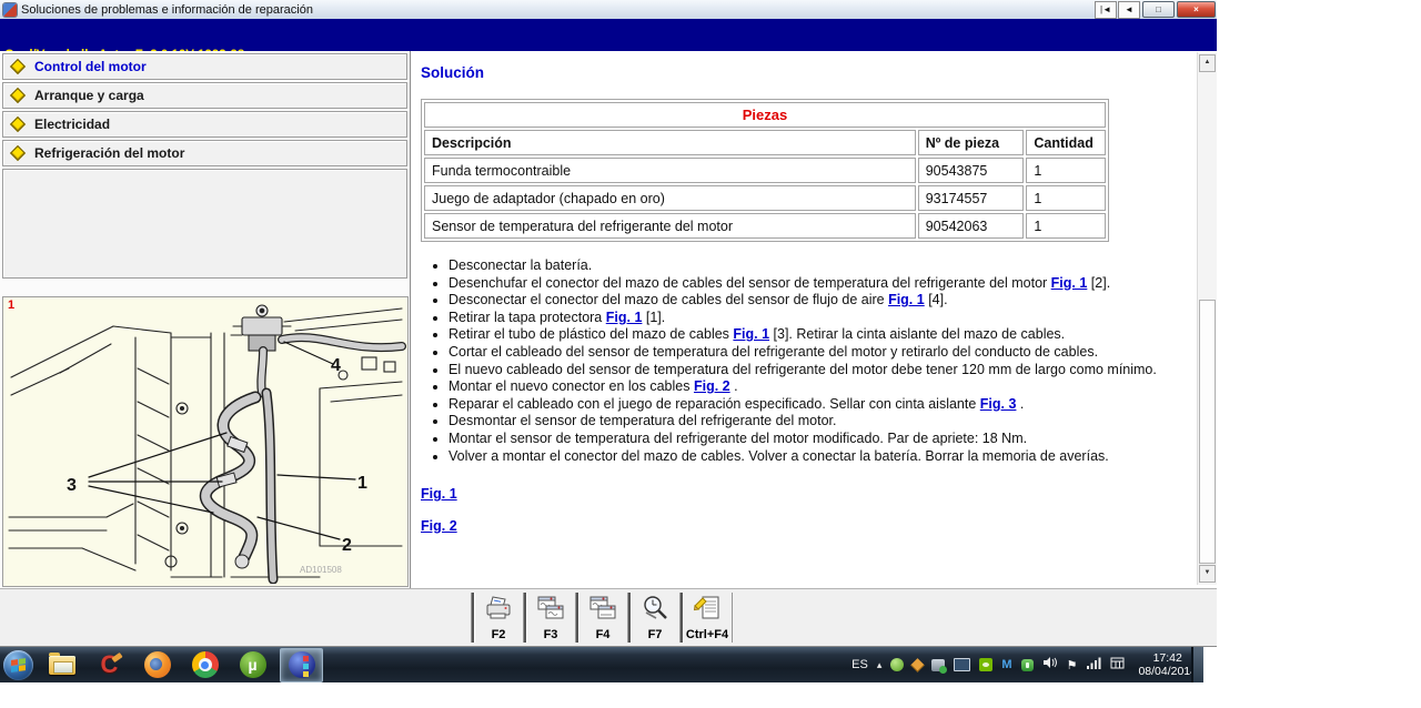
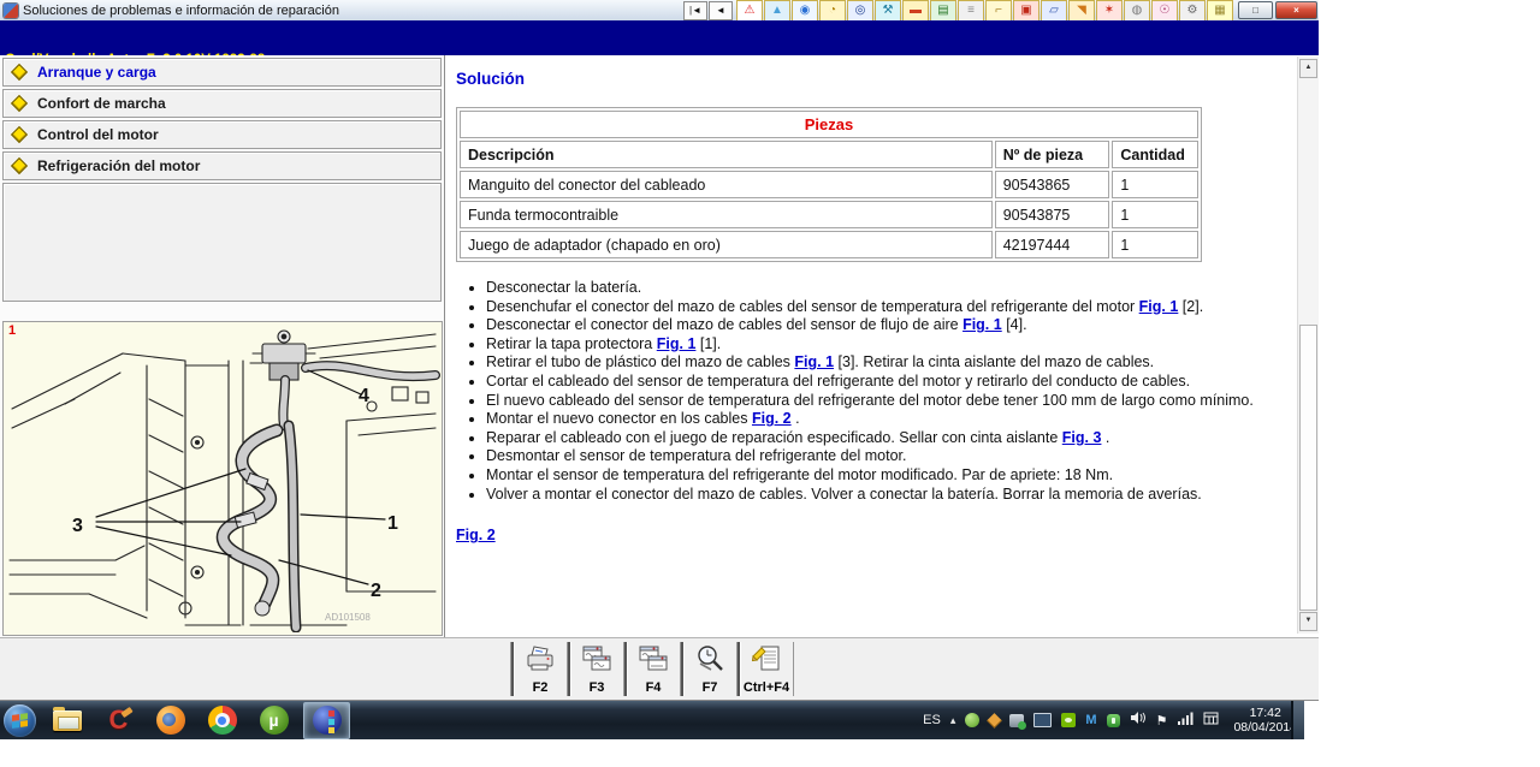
  Soluciones de problemas e información de reparación
  |◄
  ◄
+ ⚠
+ ▲
+ ◉
+ ◔
+ ◎
+ ⚒
+ ▬
+ ▤
+ ≡
+ ⌐
+ ▣
+ ▱
+ ◥
+ ✶
+ ◍
+ ☉
+ ⚙
+ ▦
  □
  ×
- Control del motor
+ Arranque y carga
+ Confort de marcha
- Arranque y carga
+ Control del motor
- Electricidad
  Refrigeración del motor
  1
  4
  3
  1
  2
  AD101508
  Solución
  Piezas
  Descripción	Nº de pieza	Cantidad
+ Manguito del conector del cableado	90543865	1
  Funda termocontraible	90543875	1
- Juego de adaptador (chapado en oro)	93174557	1
+ Juego de adaptador (chapado en oro)	42197444	1
- Sensor de temperatura del refrigerante del motor	90542063	1
  Desconectar la batería.
  Desenchufar el conector del mazo de cables del sensor de temperatura del refrigerante del motor Fig. 1 [2].
  Desconectar el conector del mazo de cables del sensor de flujo de aire Fig. 1 [4].
  Retirar la tapa protectora Fig. 1 [1].
  Retirar el tubo de plástico del mazo de cables Fig. 1 [3]. Retirar la cinta aislante del mazo de cables.
  Cortar el cableado del sensor de temperatura del refrigerante del motor y retirarlo del conducto de cables.
- El nuevo cableado del sensor de temperatura del refrigerante del motor debe tener 120 mm de largo como mínimo.
+ El nuevo cableado del sensor de temperatura del refrigerante del motor debe tener 100 mm de largo como mínimo.
  Montar el nuevo conector en los cables Fig. 2 .
  Reparar el cableado con el juego de reparación especificado. Sellar con cinta aislante Fig. 3 .
  Desmontar el sensor de temperatura del refrigerante del motor.
  Montar el sensor de temperatura del refrigerante del motor modificado. Par de apriete: 18 Nm.
  Volver a montar el conector del mazo de cables. Volver a conectar la batería. Borrar la memoria de averías.
- Fig. 1
  Fig. 2
  F2
  F3
  F4
  F7
  Ctrl+F4
  C
  µ
  ES
  ▴
  M
  ⚑
  17:42
  08/04/201
